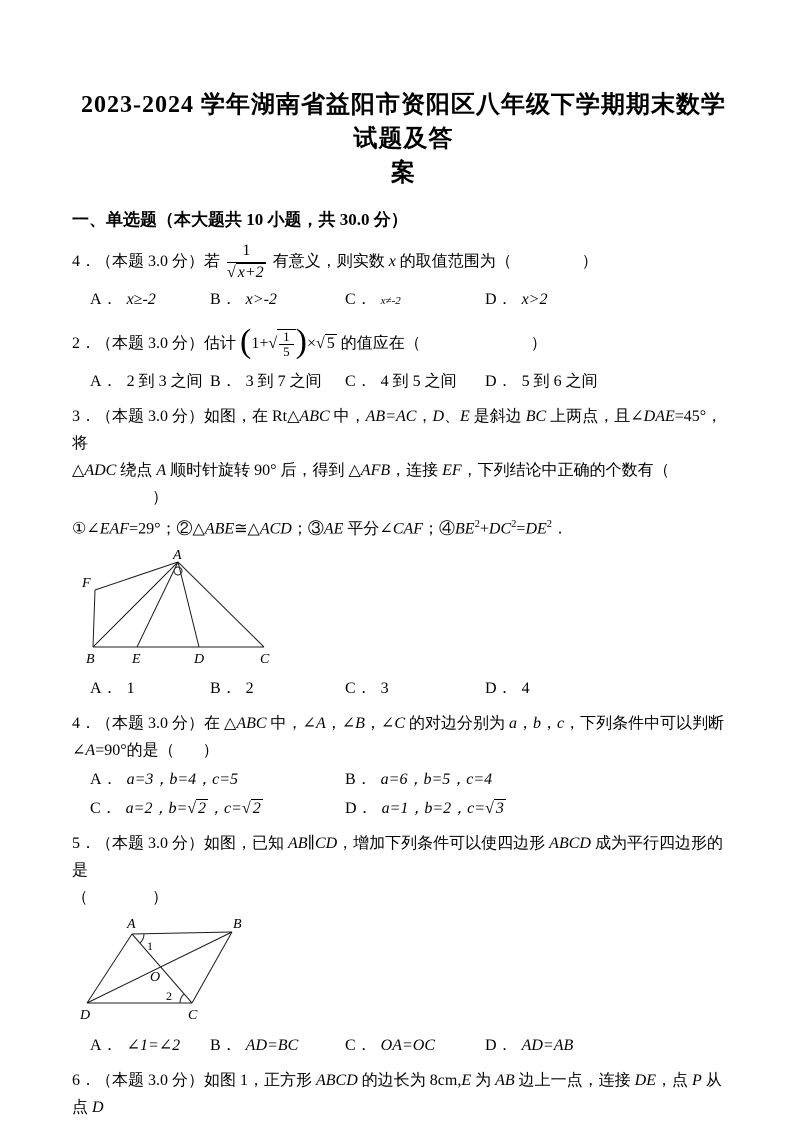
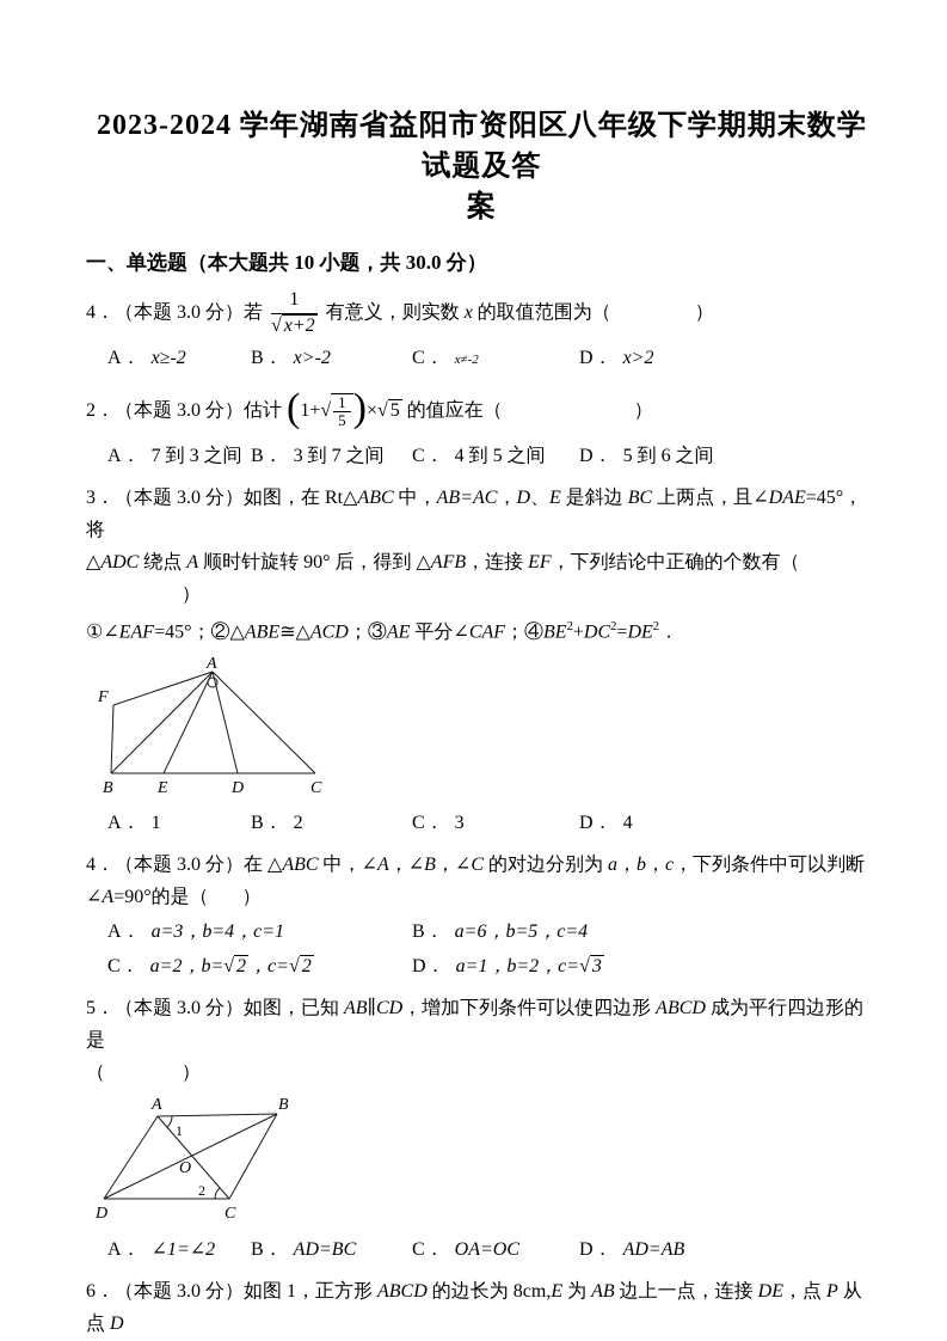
  2023-2024 学年湖南省益阳市资阳区八年级下学期期末数学试题及答
  案
  一、单选题（本大题共 10 小题，共 30.0 分）
  4．（本题 3.0 分）若
  1
  √x+2
  有意义，则实数 x 的取值范围为（ ）
  A． x≥-2
  B． x>-2
  C． x≠-2
  D． x>2
  2．（本题 3.0 分）估计 (1+√
  1
  5
  )×√5 的值应在（ ）
- A． 2 到 3 之间
+ A． 7 到 3 之间
  B． 3 到 7 之间
  C． 4 到 5 之间
  D． 5 到 6 之间
  3．（本题 3.0 分）如图，在 Rt△ABC 中，AB=AC，D、E 是斜边 BC 上两点，且∠DAE=45°，将
  △ADC 绕点 A 顺时针旋转 90° 后，得到 △AFB，连接 EF，下列结论中正确的个数有（）
- ①∠EAF=29°；②△ABE≅△ACD；③AE 平分∠CAF；④BE2+DC2=DE2．
+ ①∠EAF=45°；②△ABE≅△ACD；③AE 平分∠CAF；④BE2+DC2=DE2．
  A
  F
  B
  E
  D
  C
  A． 1
  B． 2
  C． 3
  D． 4
  4．（本题 3.0 分）在 △ABC 中，∠A，∠B，∠C 的对边分别为 a，b，c，下列条件中可以判断
  ∠A=90°的是（ ）
- A． a=3，b=4，c=5
+ A． a=3，b=4，c=1
  B． a=6，b=5，c=4
  C． a=2，b=√2，c=√2
  D． a=1，b=2，c=√3
  5．（本题 3.0 分）如图，已知 AB∥CD，增加下列条件可以使四边形 ABCD 成为平行四边形的是
  （ ）
  A
  B
  C
  D
  O
  1
  2
  A． ∠1=∠2
  B． AD=BC
  C． OA=OC
  D． AD=AB
  6．（本题 3.0 分）如图 1，正方形 ABCD 的边长为 8cm,E 为 AB 边上一点，连接 DE，点 P 从点 D
